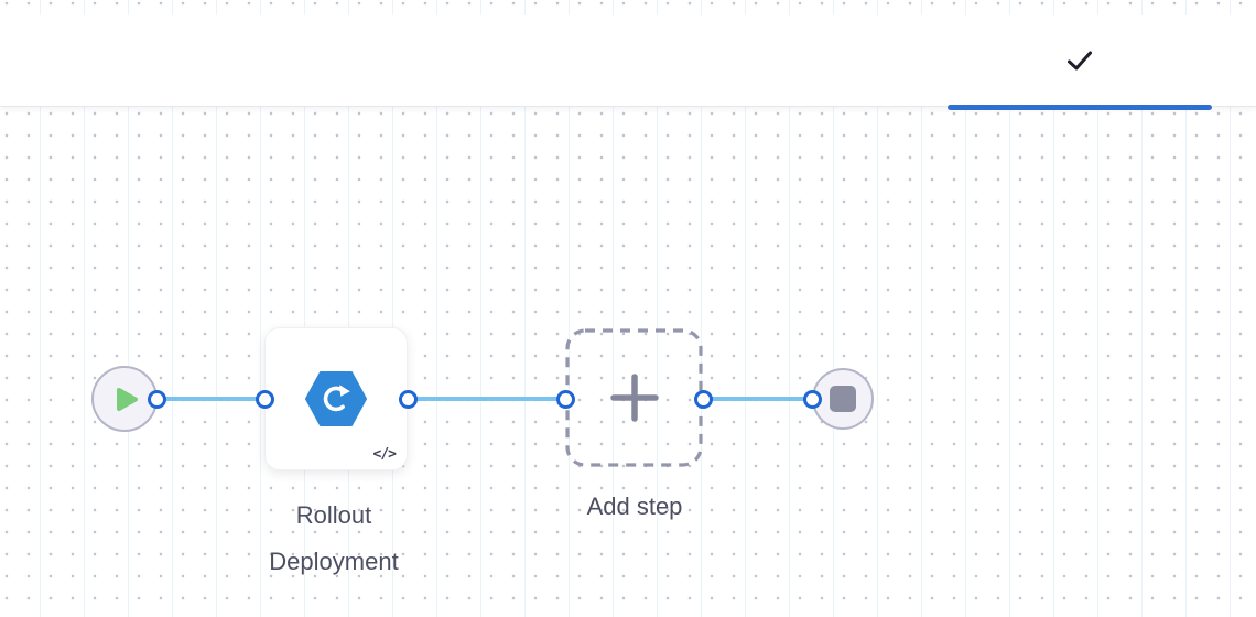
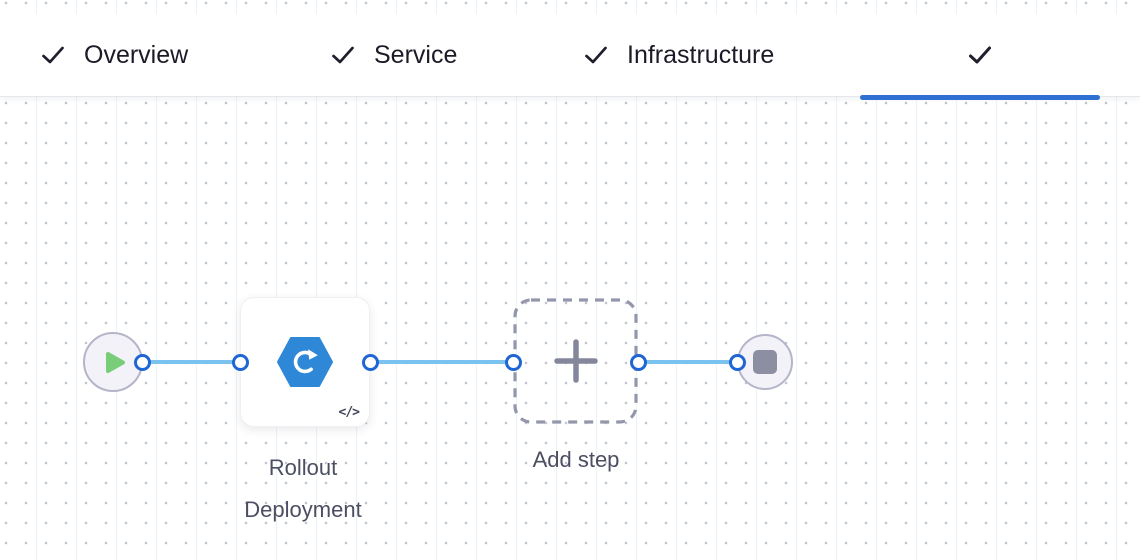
+ Overview
+ Service
+ Infrastructure
  </>
  Rollout Deployment
  Add step
